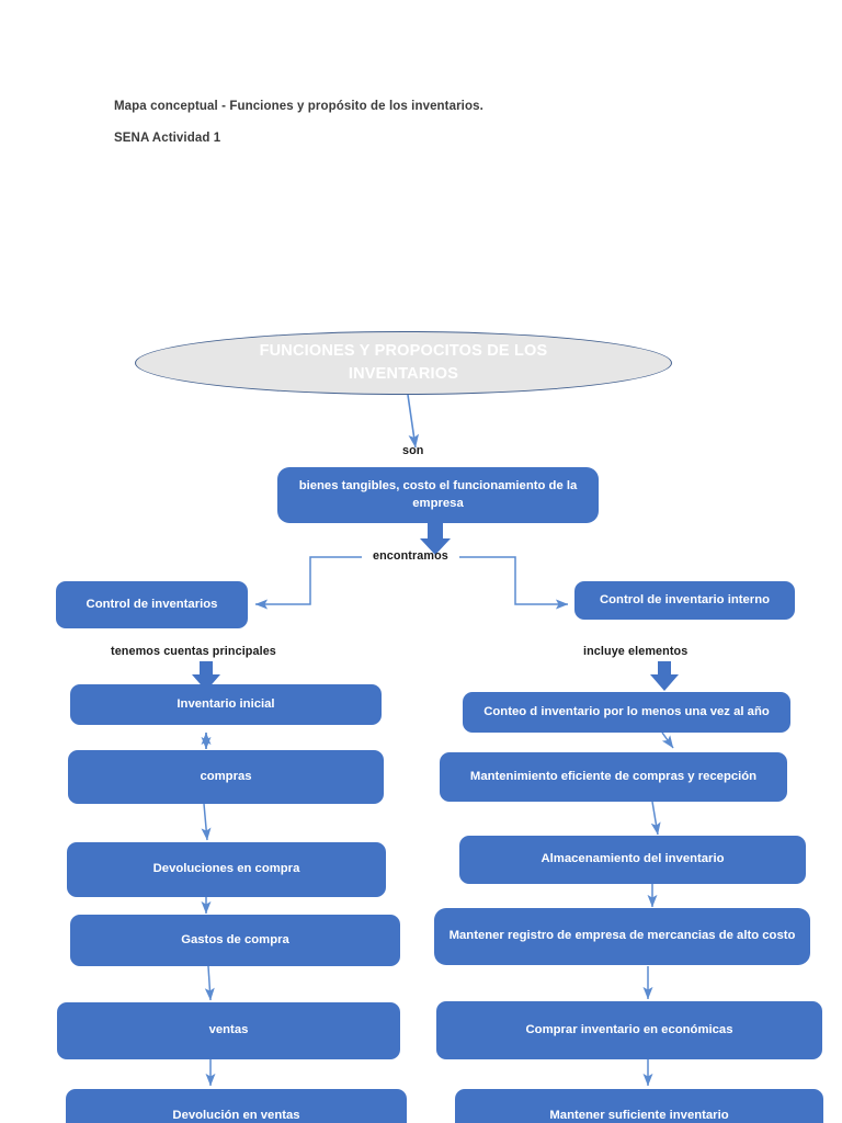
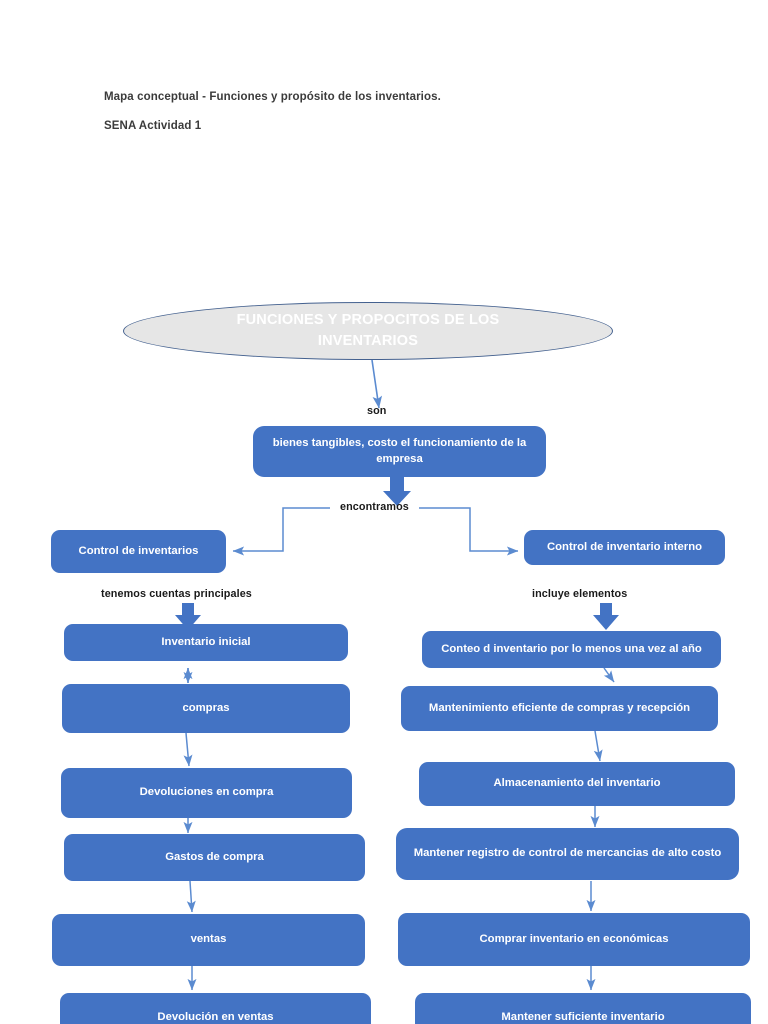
  Mapa conceptual - Funciones y propósito de los inventarios.
  SENA Actividad 1
  FUNCIONES Y PROPOCITOS DE LOS INVENTARIOS
  son
  bienes tangibles, costo el funcionamiento de la empresa
  encontramos
  Control de inventarios
  Control de inventario interno
  tenemos cuentas principales
  incluye elementos
  Inventario inicial
  compras
  Devoluciones en compra
  Gastos de compra
  ventas
  Devolución en ventas
  Conteo d inventario por lo menos una vez al año
  Mantenimiento eficiente de compras y recepción
  Almacenamiento del inventario
- Mantener registro de empresa de mercancias de alto costo
+ Mantener registro de control de mercancias de alto costo
  Comprar inventario en económicas
  Mantener suficiente inventario
